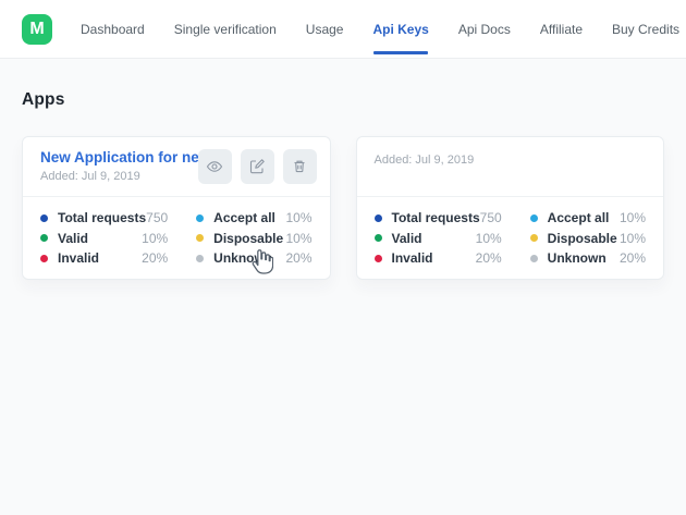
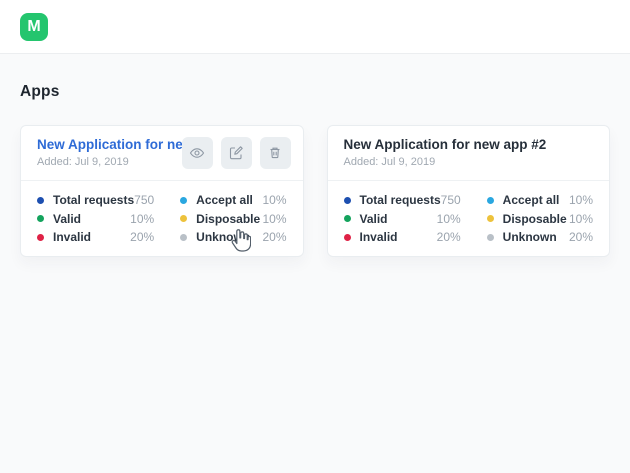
  M
- Dashboard
- Single verification
- Usage
- Api Keys
- Api Docs
- Affiliate
- Buy Credits
  Apps
  New Application for ne
  Added: Jul 9, 2019
  Total requests
  750
  Accept all
  10%
  Valid
  10%
  Disposable
  10%
  Invalid
  20%
  Unkno
  20%
+ New Application for new app #2
  Added: Jul 9, 2019
  Total requests
  750
  Accept all
  10%
  Valid
  10%
  Disposable
  10%
  Invalid
  20%
  Unknown
  20%
